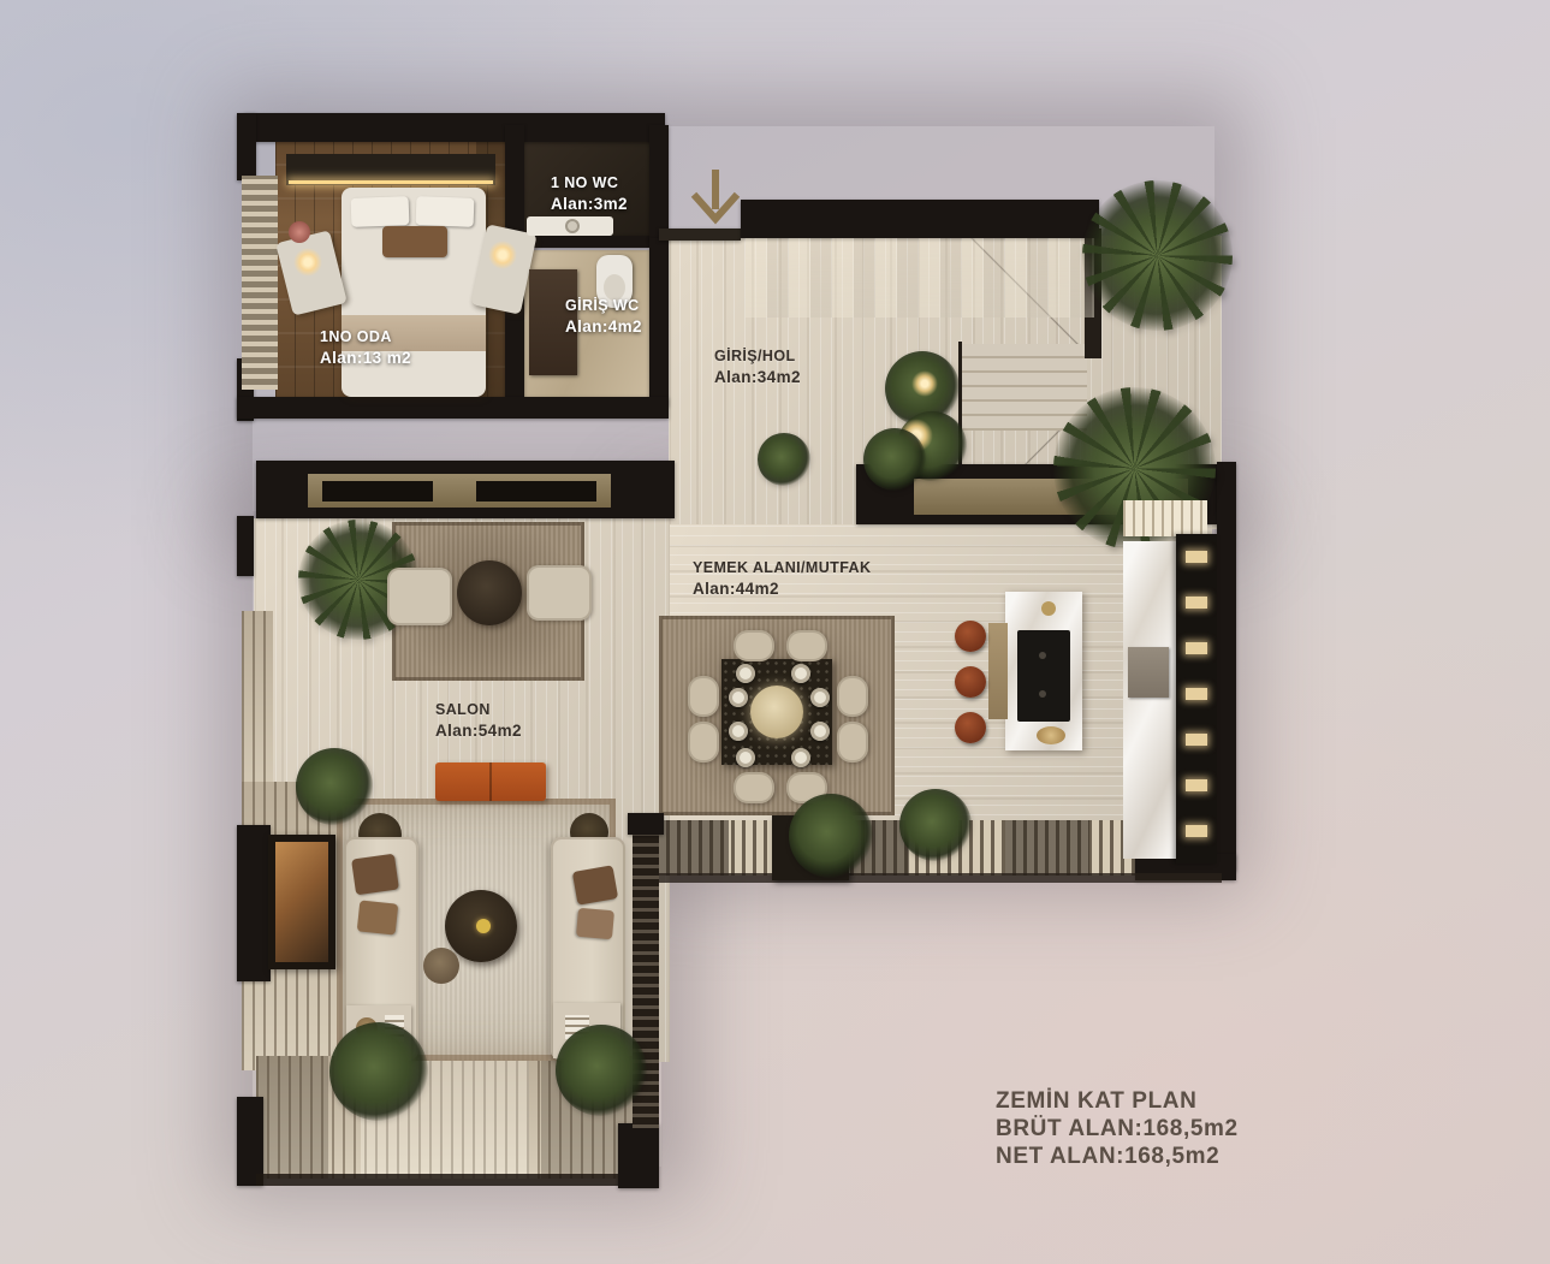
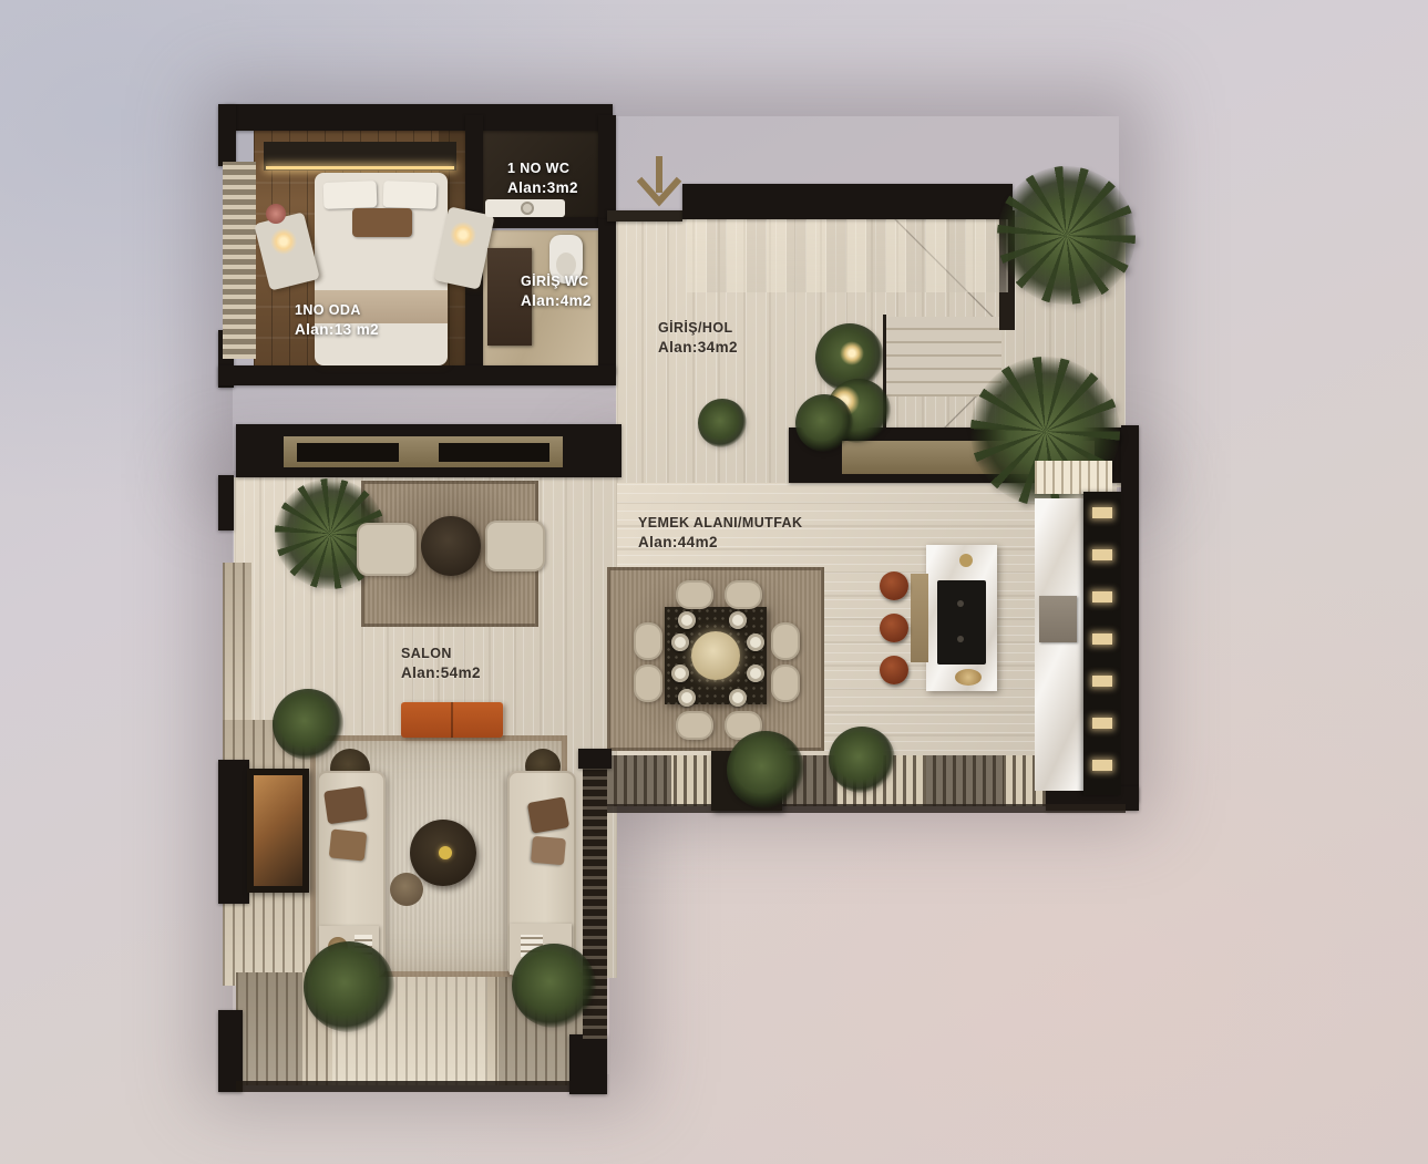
  1 NO WC
  Alan:3m2
  GİRİŞ WC
  Alan:4m2
  1NO ODA
  Alan:13 m2
  GİRİŞ/HOL
  Alan:34m2
  YEMEK ALANI/MUTFAK
  Alan:44m2
  SALON
  Alan:54m2
- ZEMİN KAT PLAN
- BRÜT ALAN:168,5m2
- NET ALAN:168,5m2
